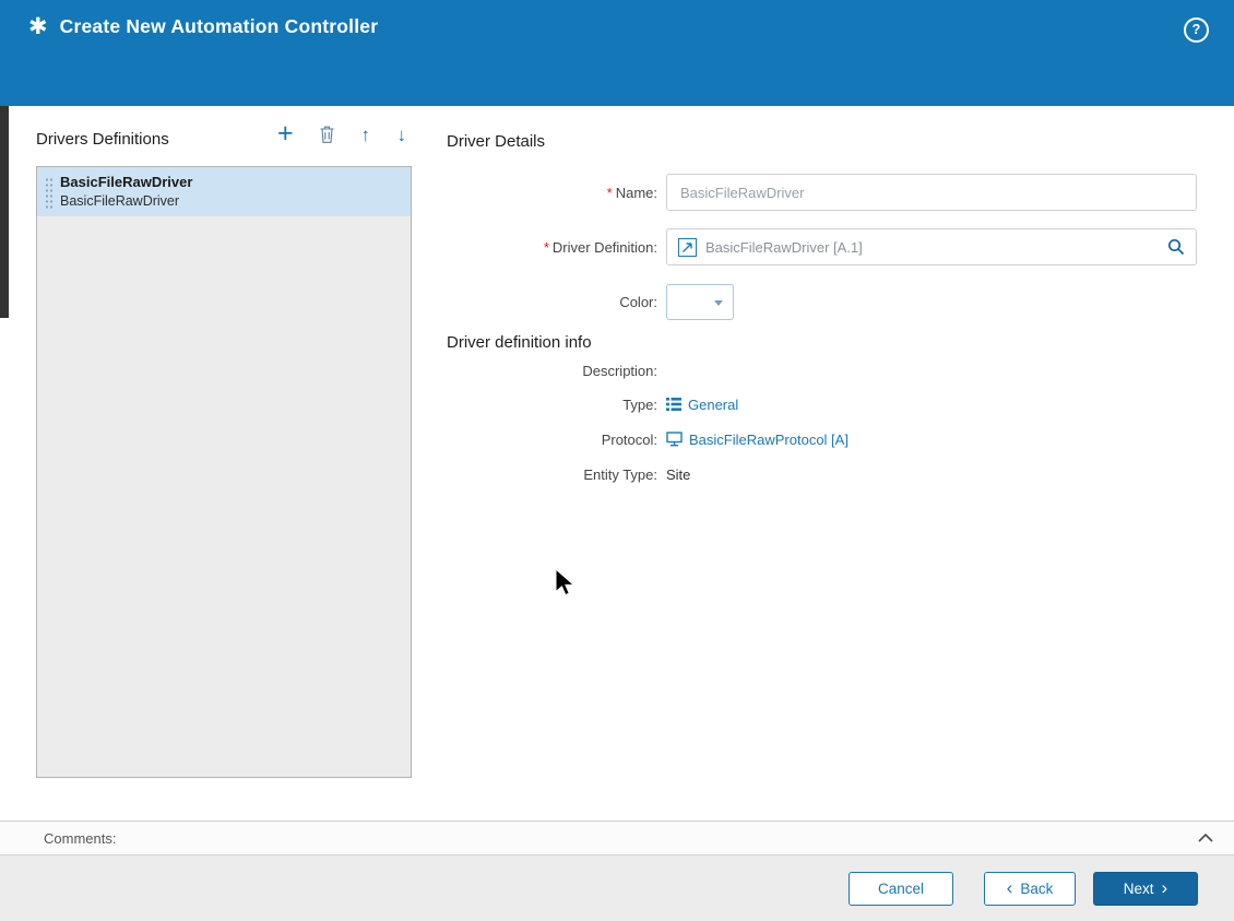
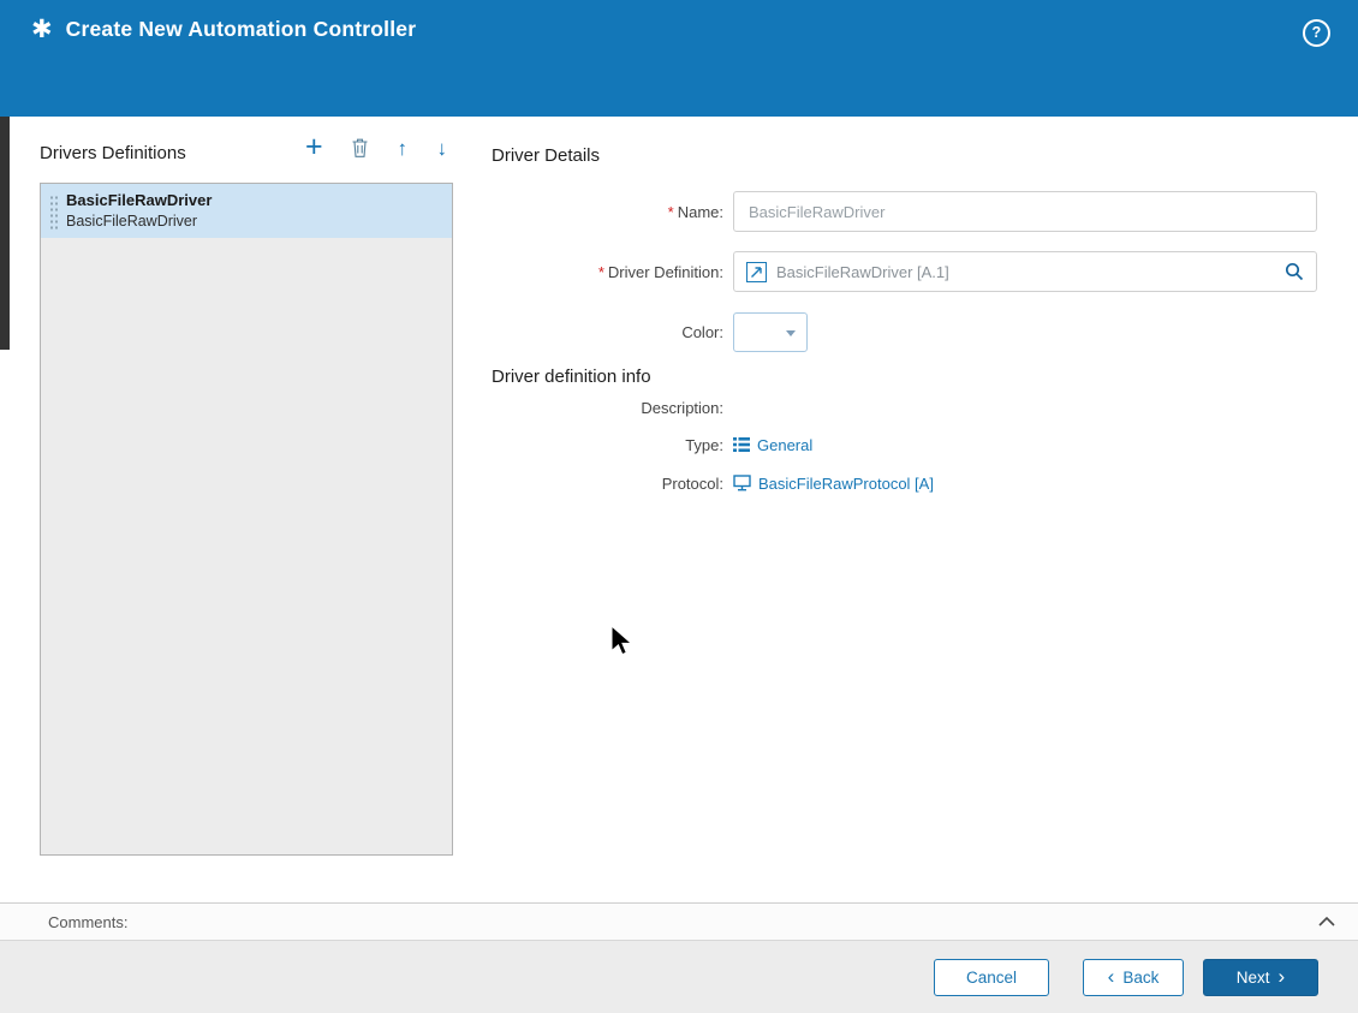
  ✱
  Create New Automation Controller
  ?
  Drivers Definitions
  +
  ↑
  ↓
  BasicFileRawDriver
  BasicFileRawDriver
  Driver Details
  * Name:
  BasicFileRawDriver
  * Driver Definition:
  BasicFileRawDriver [A.1]
  Color:
  Driver definition info
  Description:
  Type:
  General
  Protocol:
  BasicFileRawProtocol [A]
- Entity Type:
- Site
  Comments:
  Cancel
  ‹
  Back
  Next
  ›
